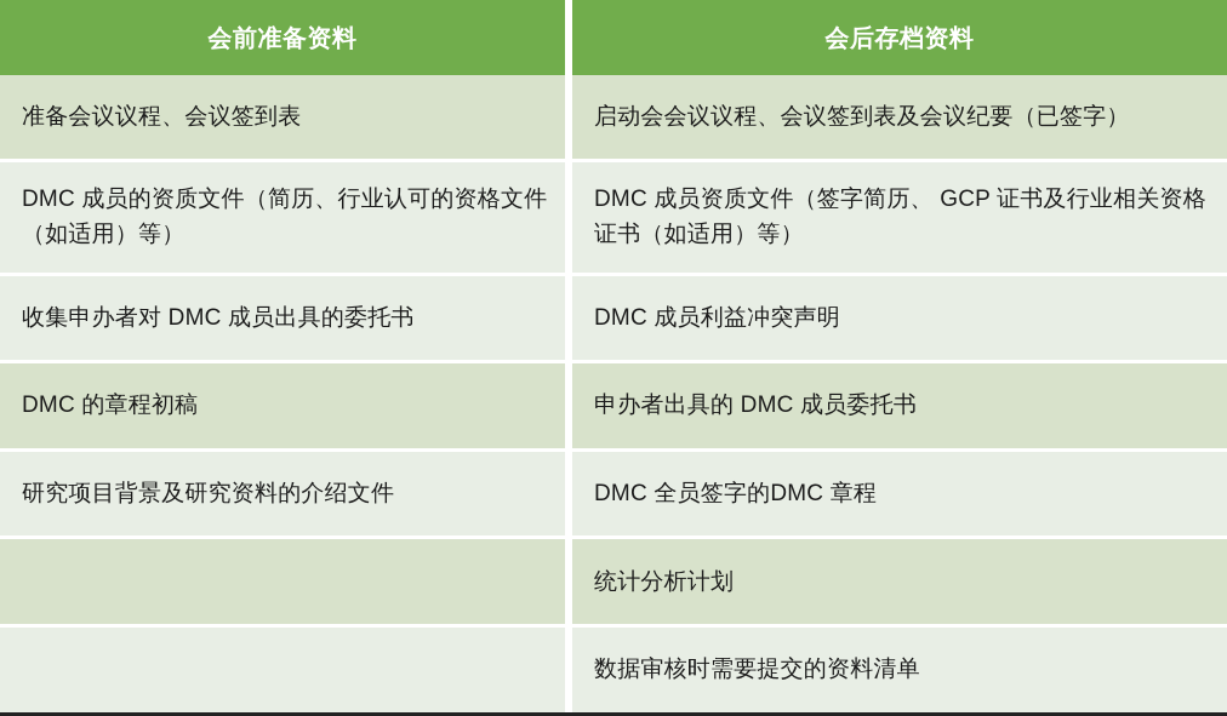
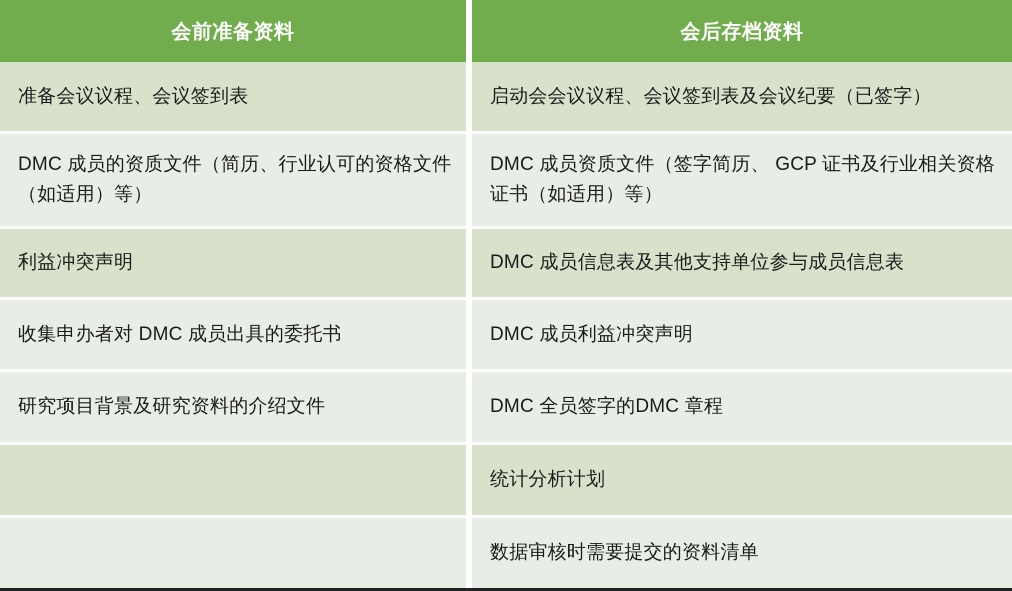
  会前准备资料		会后存档资料
  准备会议议程、会议签到表		启动会会议议程、会议签到表及会议纪要（已签字）
  DMC 成员的资质文件（简历、行业认可的资格文件（如适用）等）		DMC 成员资质文件（签字简历、 GCP 证书及行业相关资格证书（如适用）等）
+ 利益冲突声明		DMC 成员信息表及其他支持单位参与成员信息表
  收集申办者对 DMC 成员出具的委托书		DMC 成员利益冲突声明
- DMC 的章程初稿		申办者出具的 DMC 成员委托书
  研究项目背景及研究资料的介绍文件		DMC 全员签字的DMC 章程
  		统计分析计划
  		数据审核时需要提交的资料清单
